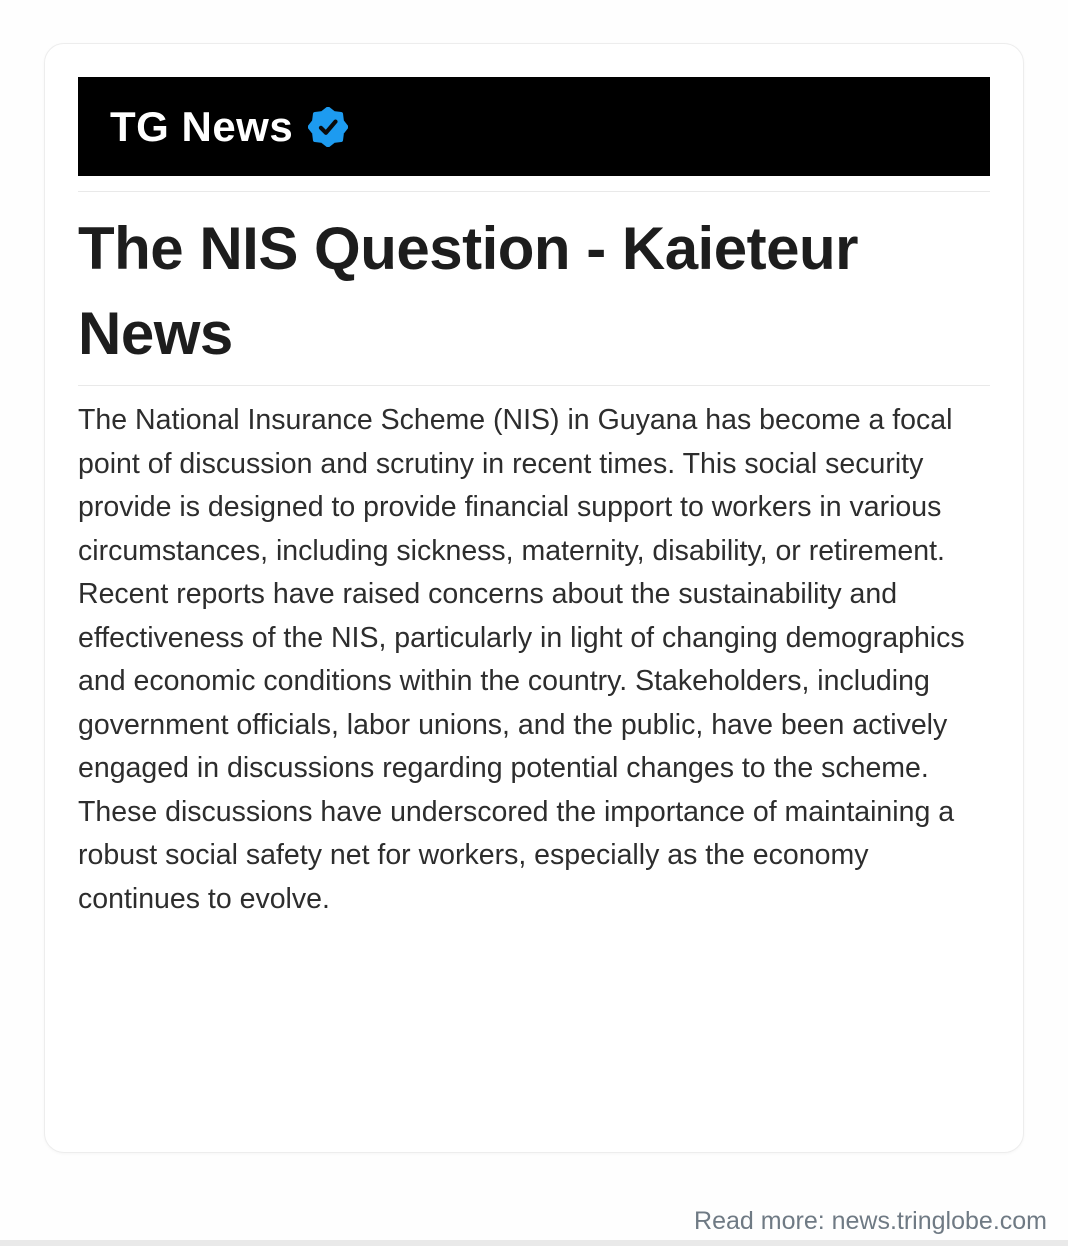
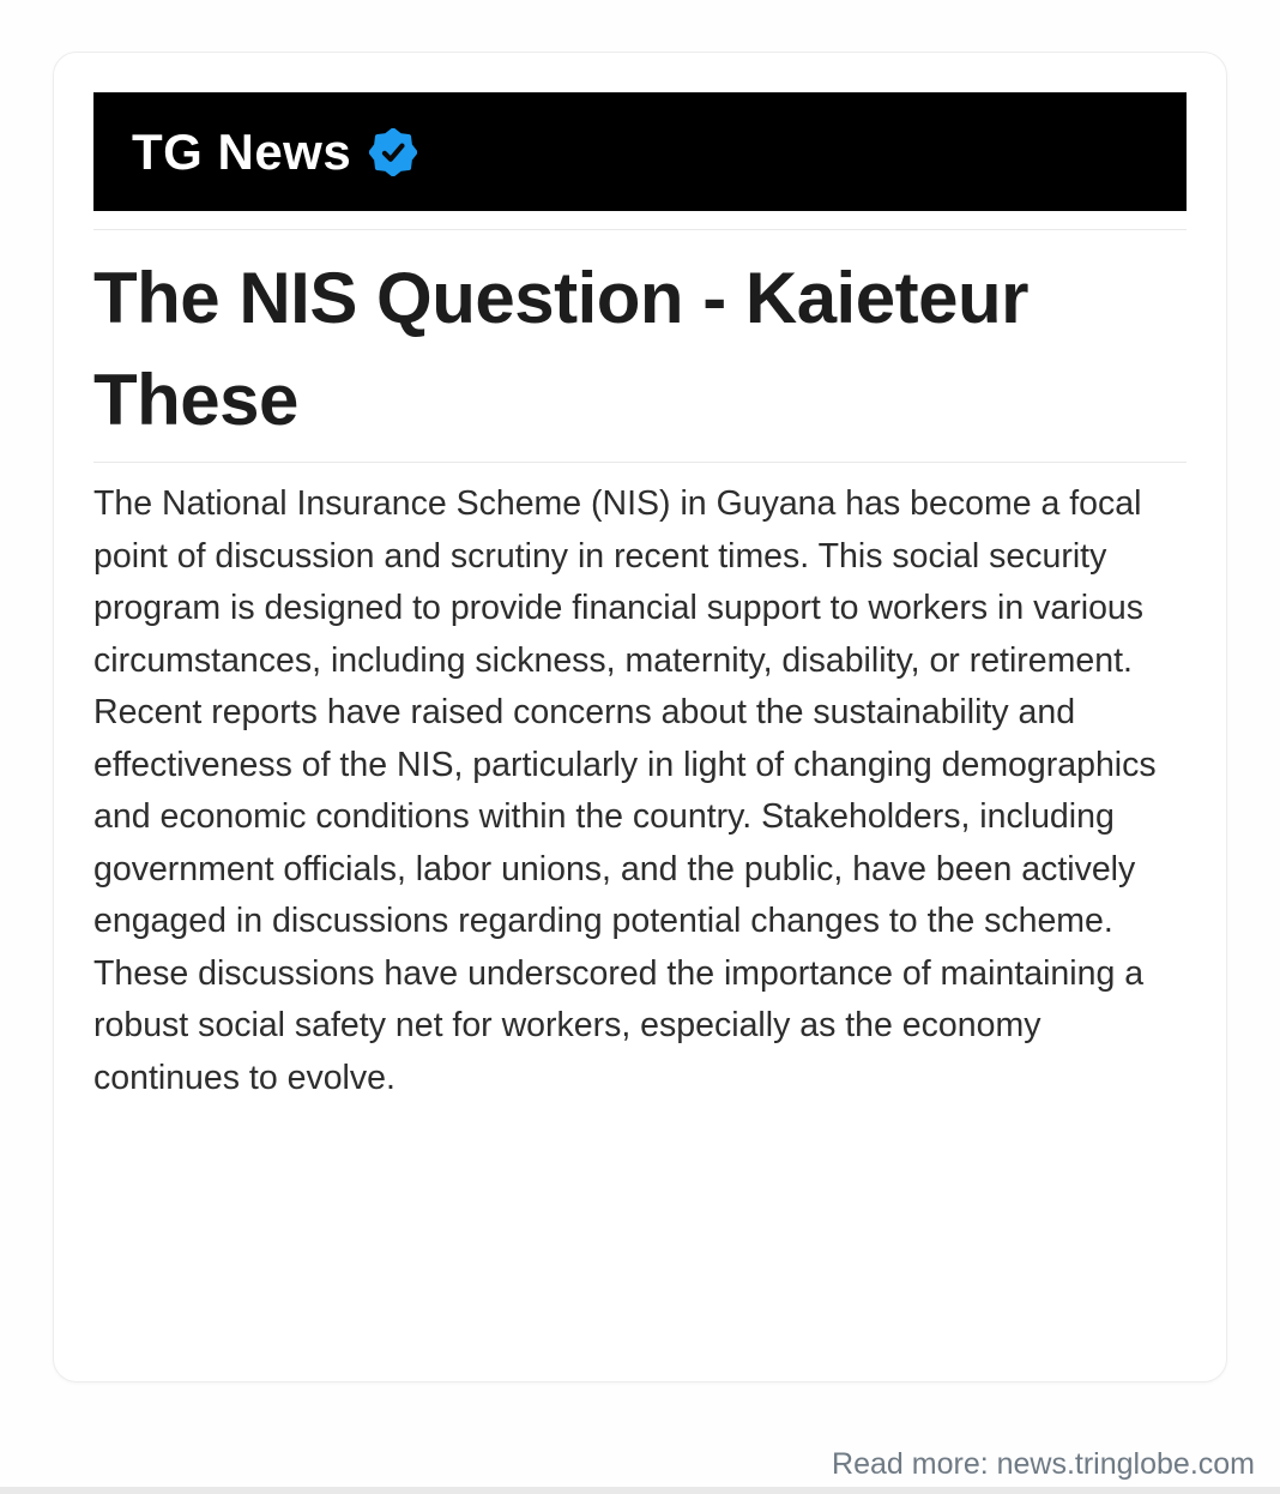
  TG News
- The NIS Question - Kaieteur News
+ The NIS Question - Kaieteur These
- The National Insurance Scheme (NIS) in Guyana has become a focal point of discussion and scrutiny in recent times. This social security provide is designed to provide financial support to workers in various circumstances, including sickness, maternity, disability, or retirement. Recent reports have raised concerns about the sustainability and effectiveness of the NIS, particularly in light of changing demographics and economic conditions within the country. Stakeholders, including government officials, labor unions, and the public, have been actively engaged in discussions regarding potential changes to the scheme. These discussions have underscored the importance of maintaining a robust social safety net for workers, especially as the economy continues to evolve.
+ The National Insurance Scheme (NIS) in Guyana has become a focal point of discussion and scrutiny in recent times. This social security program is designed to provide financial support to workers in various circumstances, including sickness, maternity, disability, or retirement. Recent reports have raised concerns about the sustainability and effectiveness of the NIS, particularly in light of changing demographics and economic conditions within the country. Stakeholders, including government officials, labor unions, and the public, have been actively engaged in discussions regarding potential changes to the scheme. These discussions have underscored the importance of maintaining a robust social safety net for workers, especially as the economy continues to evolve.
  Read more: news.tringlobe.com
